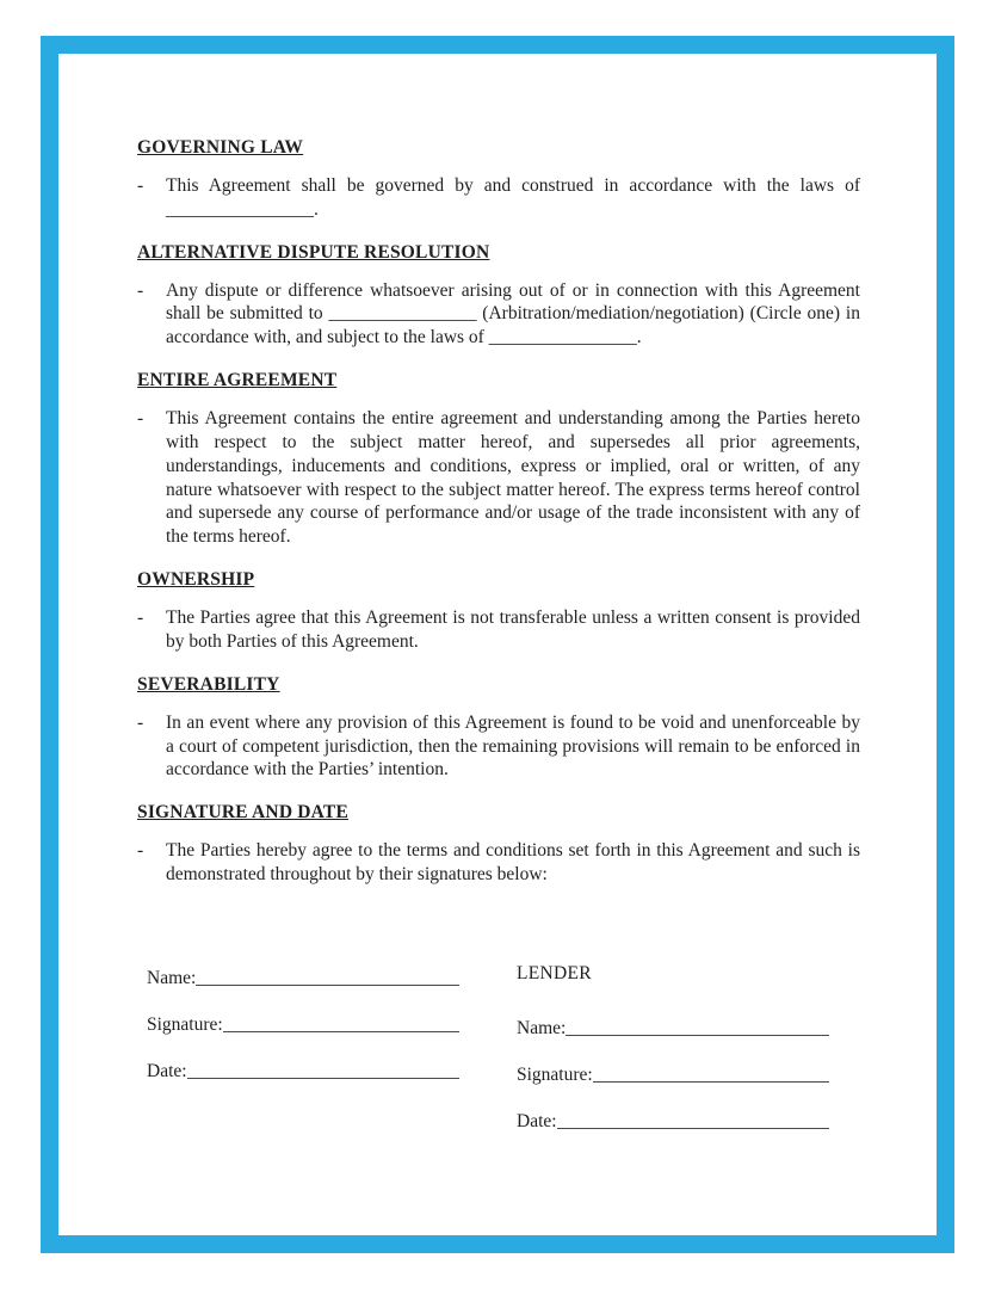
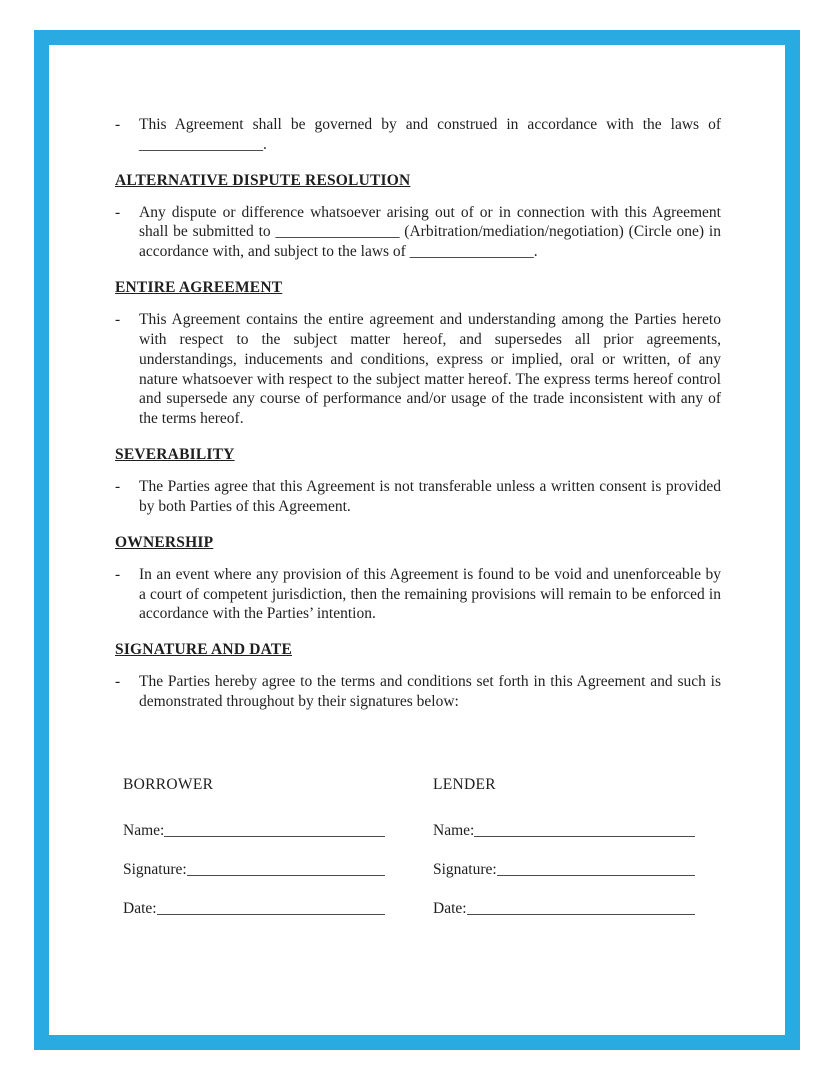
- GOVERNING LAW
  -
  This Agreement shall be governed by and construed in accordance with the laws of ________________.
  ALTERNATIVE DISPUTE RESOLUTION
  -
  Any dispute or difference whatsoever arising out of or in connection with this Agreement shall be submitted to ________________ (Arbitration/mediation/negotiation) (Circle one) in accordance with, and subject to the laws of ________________.
  ENTIRE AGREEMENT
  -
  This Agreement contains the entire agreement and understanding among the Parties hereto with respect to the subject matter hereof, and supersedes all prior agreements, understandings, inducements and conditions, express or implied, oral or written, of any nature whatsoever with respect to the subject matter hereof. The express terms hereof control and supersede any course of performance and/or usage of the trade inconsistent with any of the terms hereof.
- OWNERSHIP
+ SEVERABILITY
  -
  The Parties agree that this Agreement is not transferable unless a written consent is provided by both Parties of this Agreement.
- SEVERABILITY
+ OWNERSHIP
  -
  In an event where any provision of this Agreement is found to be void and unenforceable by a court of competent jurisdiction, then the remaining provisions will remain to be enforced in accordance with the Parties’ intention.
  SIGNATURE AND DATE
  -
  The Parties hereby agree to the terms and conditions set forth in this Agreement and such is demonstrated throughout by their signatures below:
+ BORROWER
  Name:
  Signature:
  Date:
  LENDER
  Name:
  Signature:
  Date:
